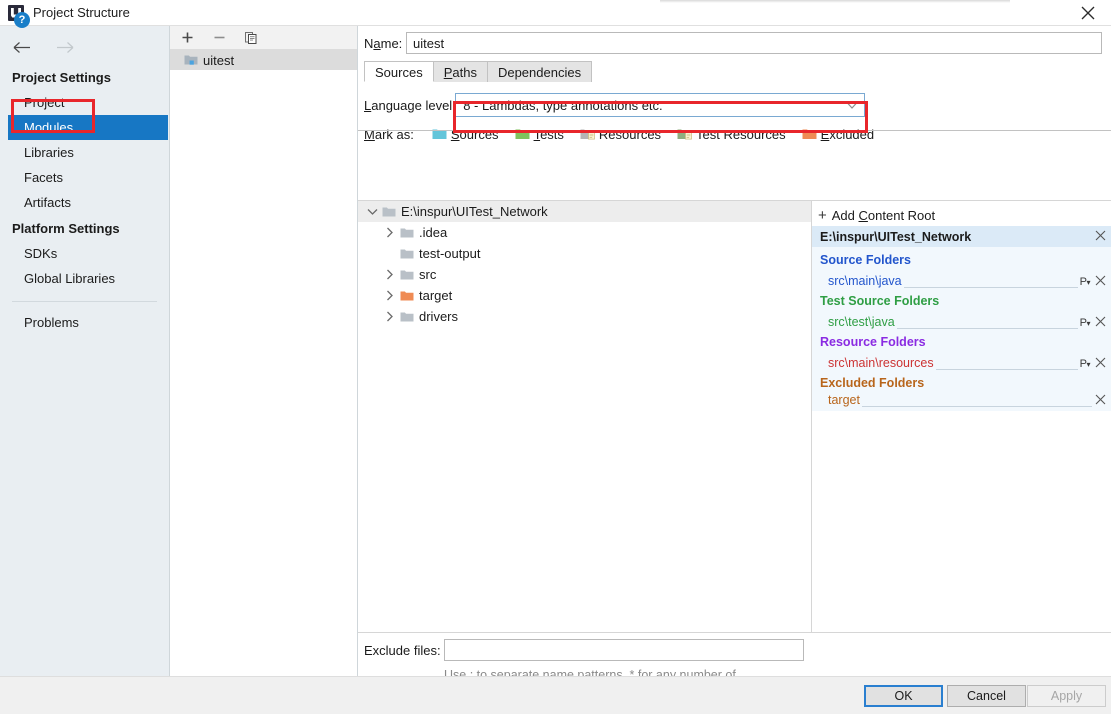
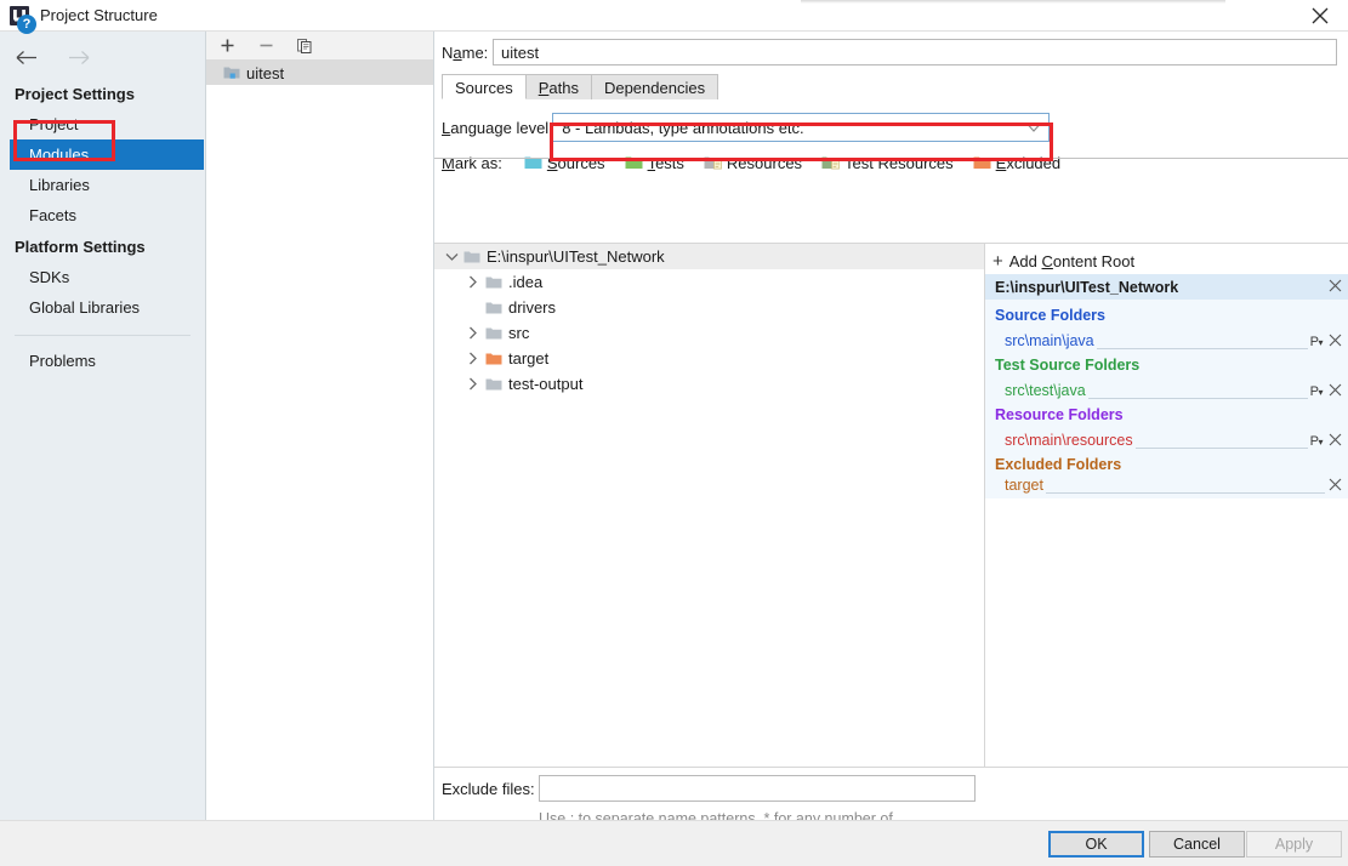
  Project Structure
  Project Settings
  Project
  Modules
  Libraries
  Facets
- Artifacts
  Platform Settings
  SDKs
  Global Libraries
  Problems
  uitest
  Name:
  uitest
  Sources
  Paths
  Dependencies
  Language level
  8 - Lambdas, type annotations etc.
  Mark as:
  Sources
  Tests
  Resources
  Test Resources
  Excluded
  E:\inspur\UITest_Network
  .idea
- test-output
+ drivers
  src
  target
- drivers
+ test-output
  +
  Add Content Root
  E:\inspur\UITest_Network
  Source Folders
  src\main\java
  P▾
  Test Source Folders
  src\test\java
  P▾
  Resource Folders
  src\main\resources
  P▾
  Excluded Folders
  target
  Exclude files:
  Use ; to separate name patterns, * for any number of
  ?
  OK
  Cancel
  Apply
